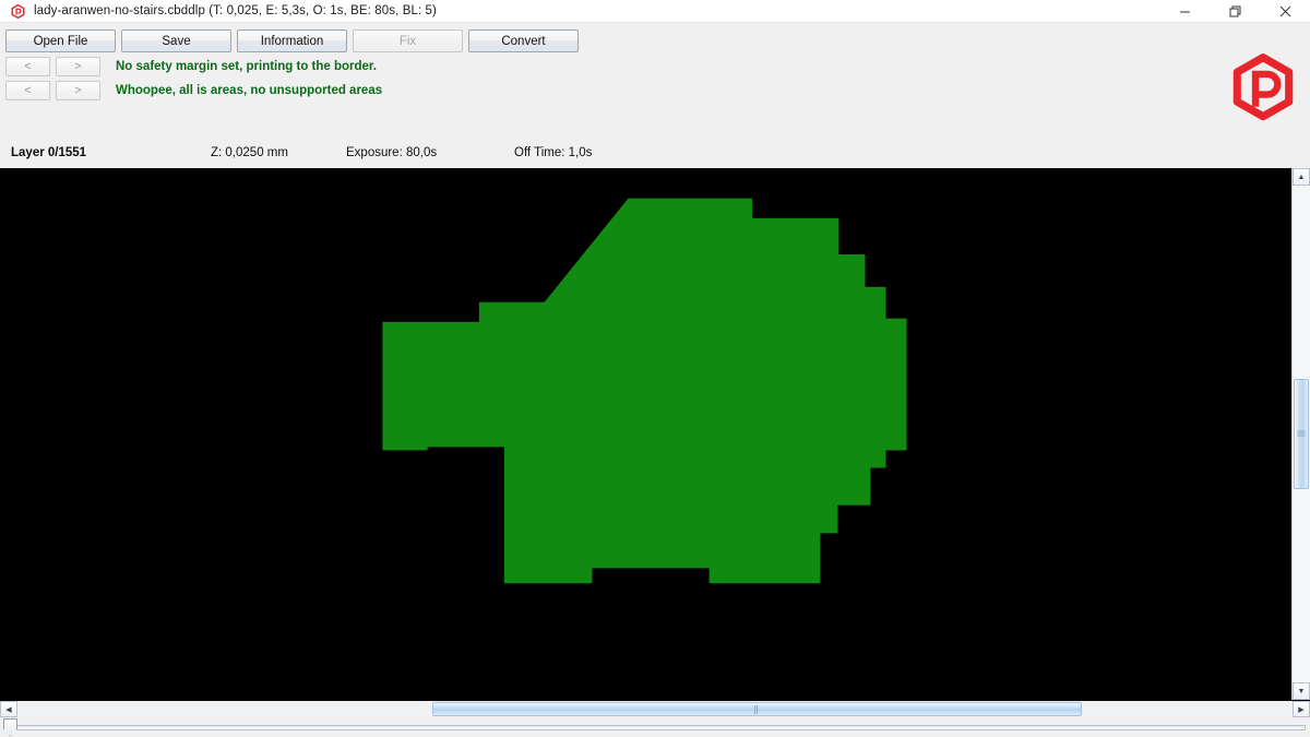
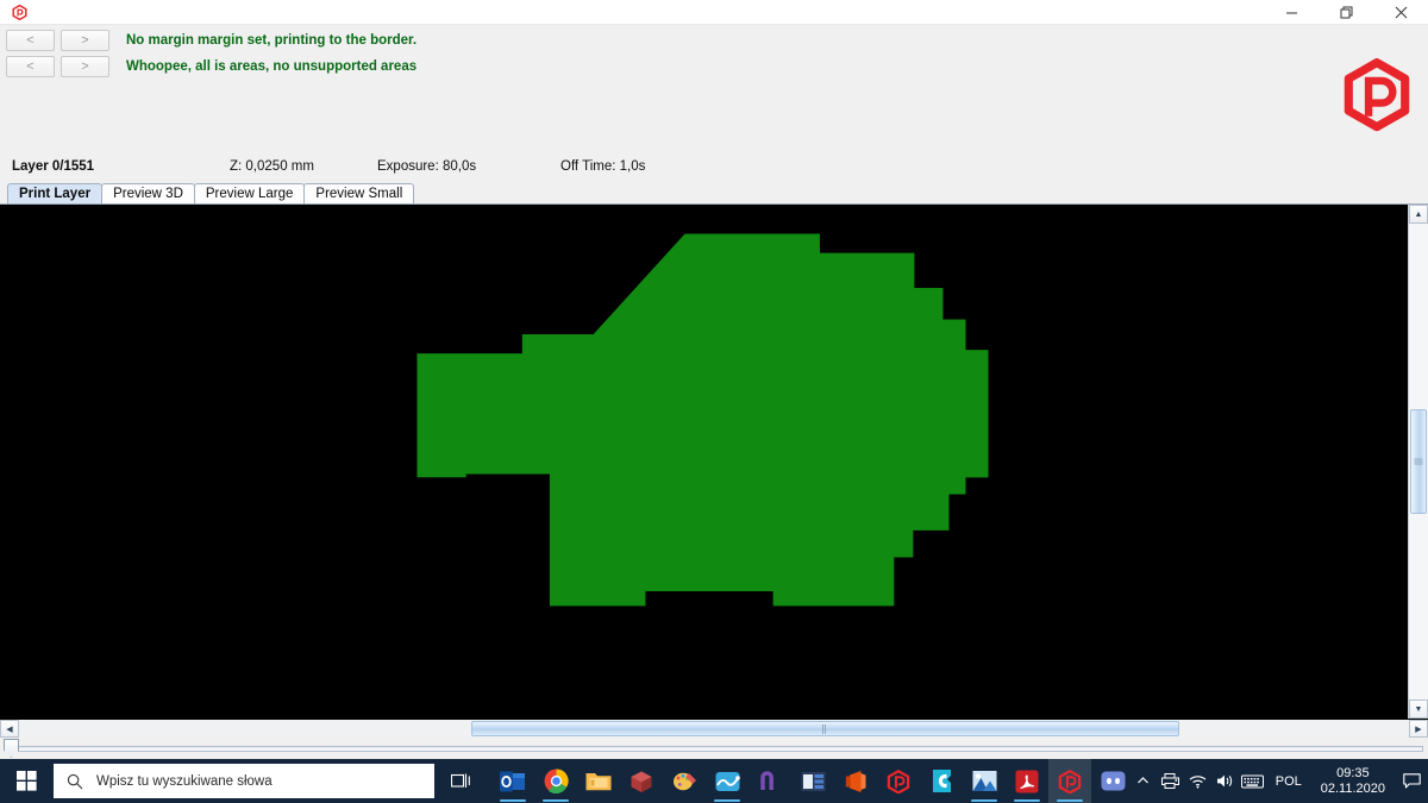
- lady-aranwen-no-stairs.cbddlp (T: 0,025, E: 5,3s, O: 1s, BE: 80s, BL: 5)
- Open File
- Save
- Information
- Fix
- Convert
  <
  >
- No safety margin set, printing to the border.
+ No margin margin set, printing to the border.
  <
  >
  Whoopee, all is areas, no unsupported areas
  Layer 0/1551
  Z: 0,0250 mm
  Exposure: 80,0s
  Off Time: 1,0s
+ Print Layer
+ Preview 3D
+ Preview Large
+ Preview Small
+ Wpisz tu wyszukiwane słowa
+ POL
+ 09:35
+ 02.11.2020
